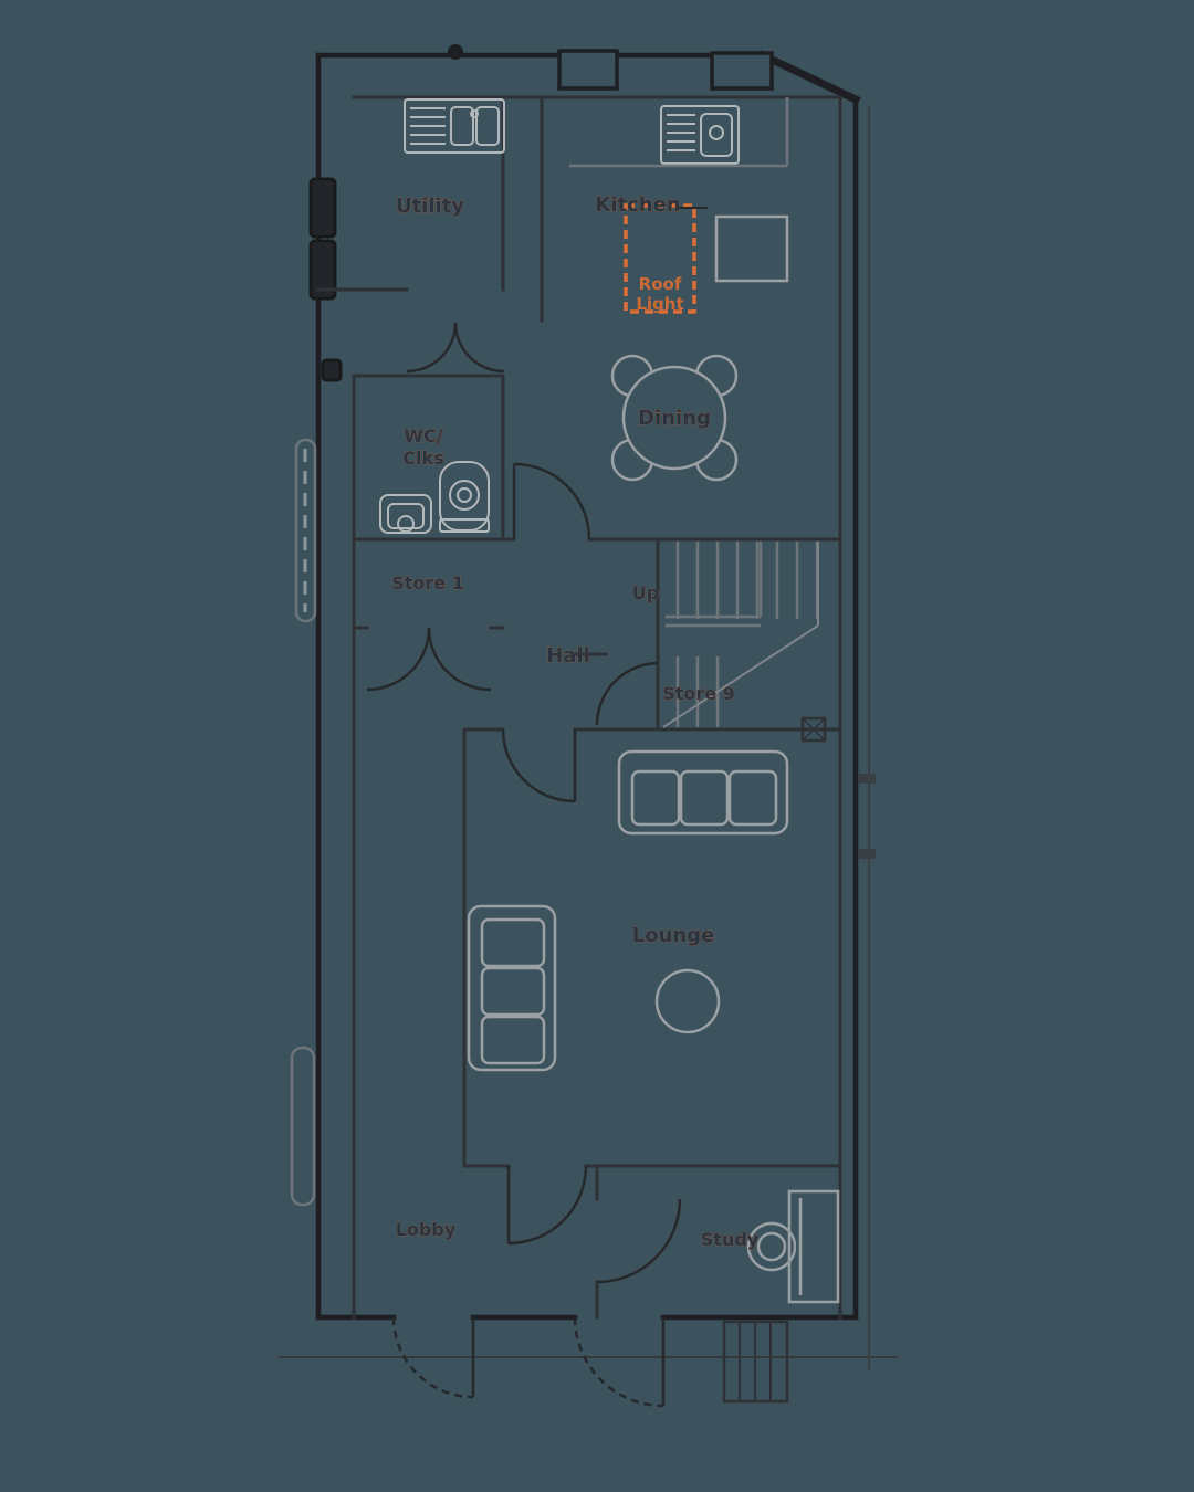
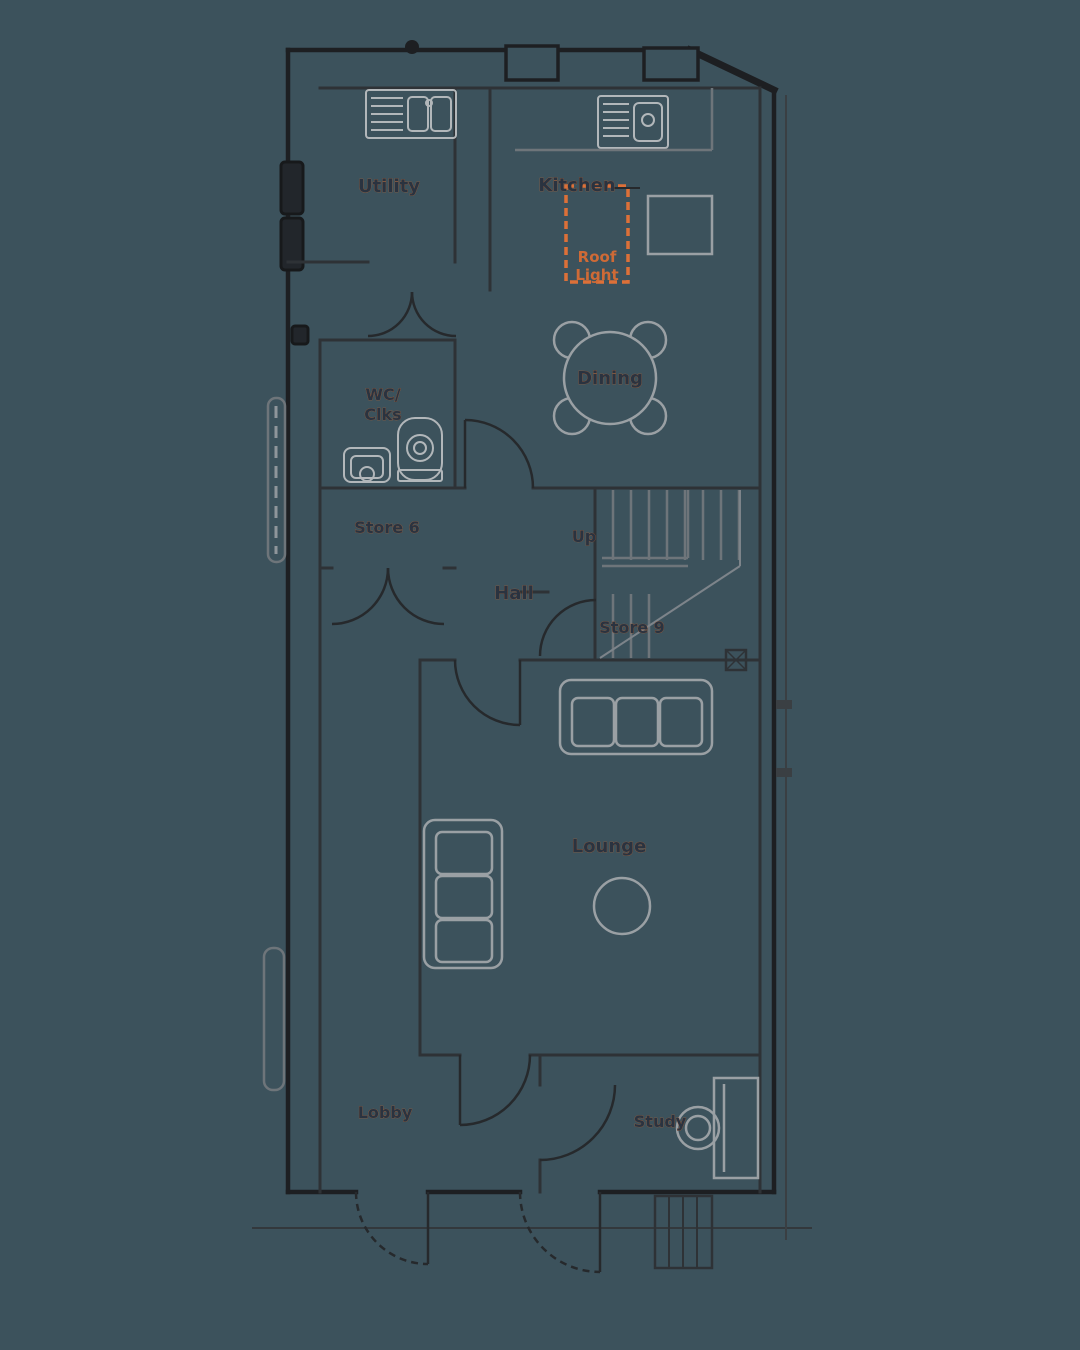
  Utility
  Kitchen
  Roof
  Light
  Dining
  WC/
  Clks
- Store 1
+ Store 6
  Up
  Hall
  Store 9
  Lounge
  Lobby
  Study
